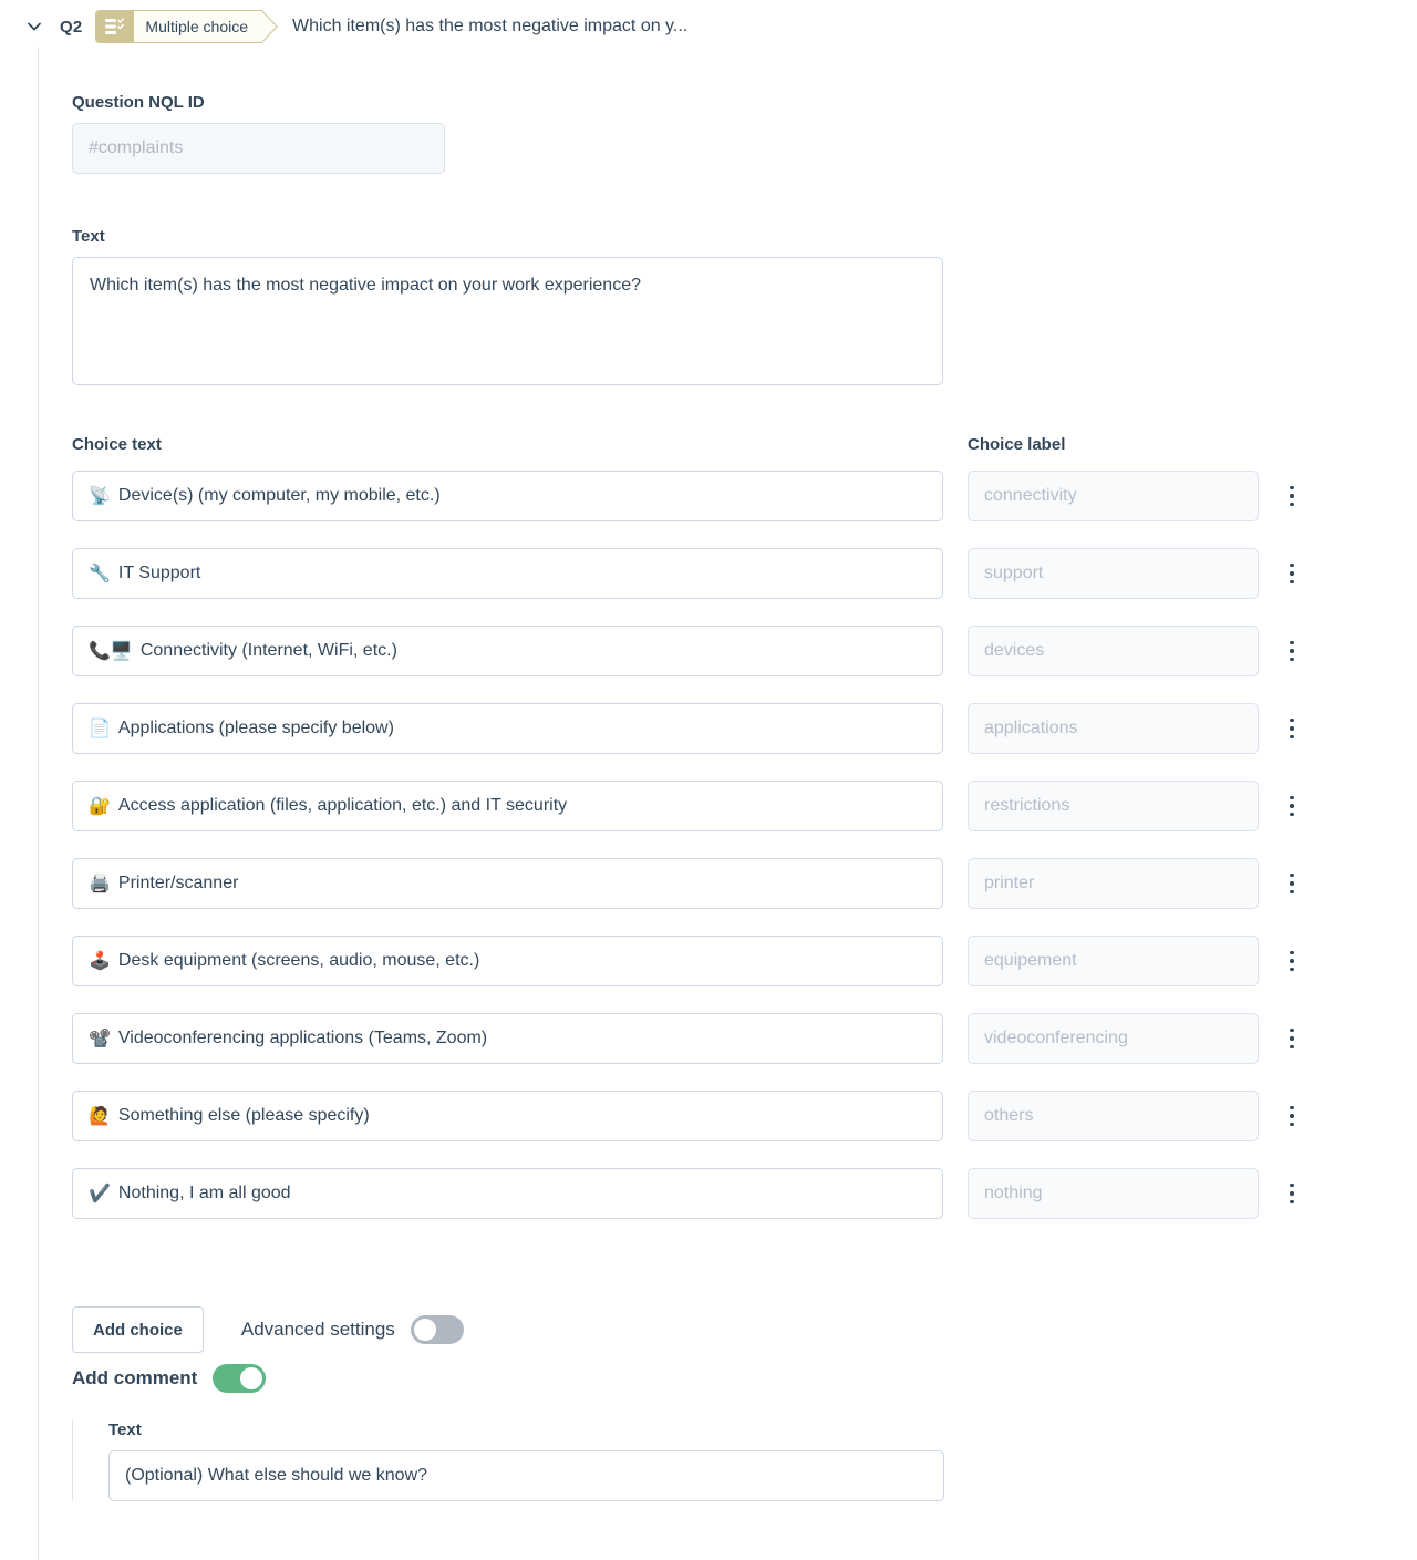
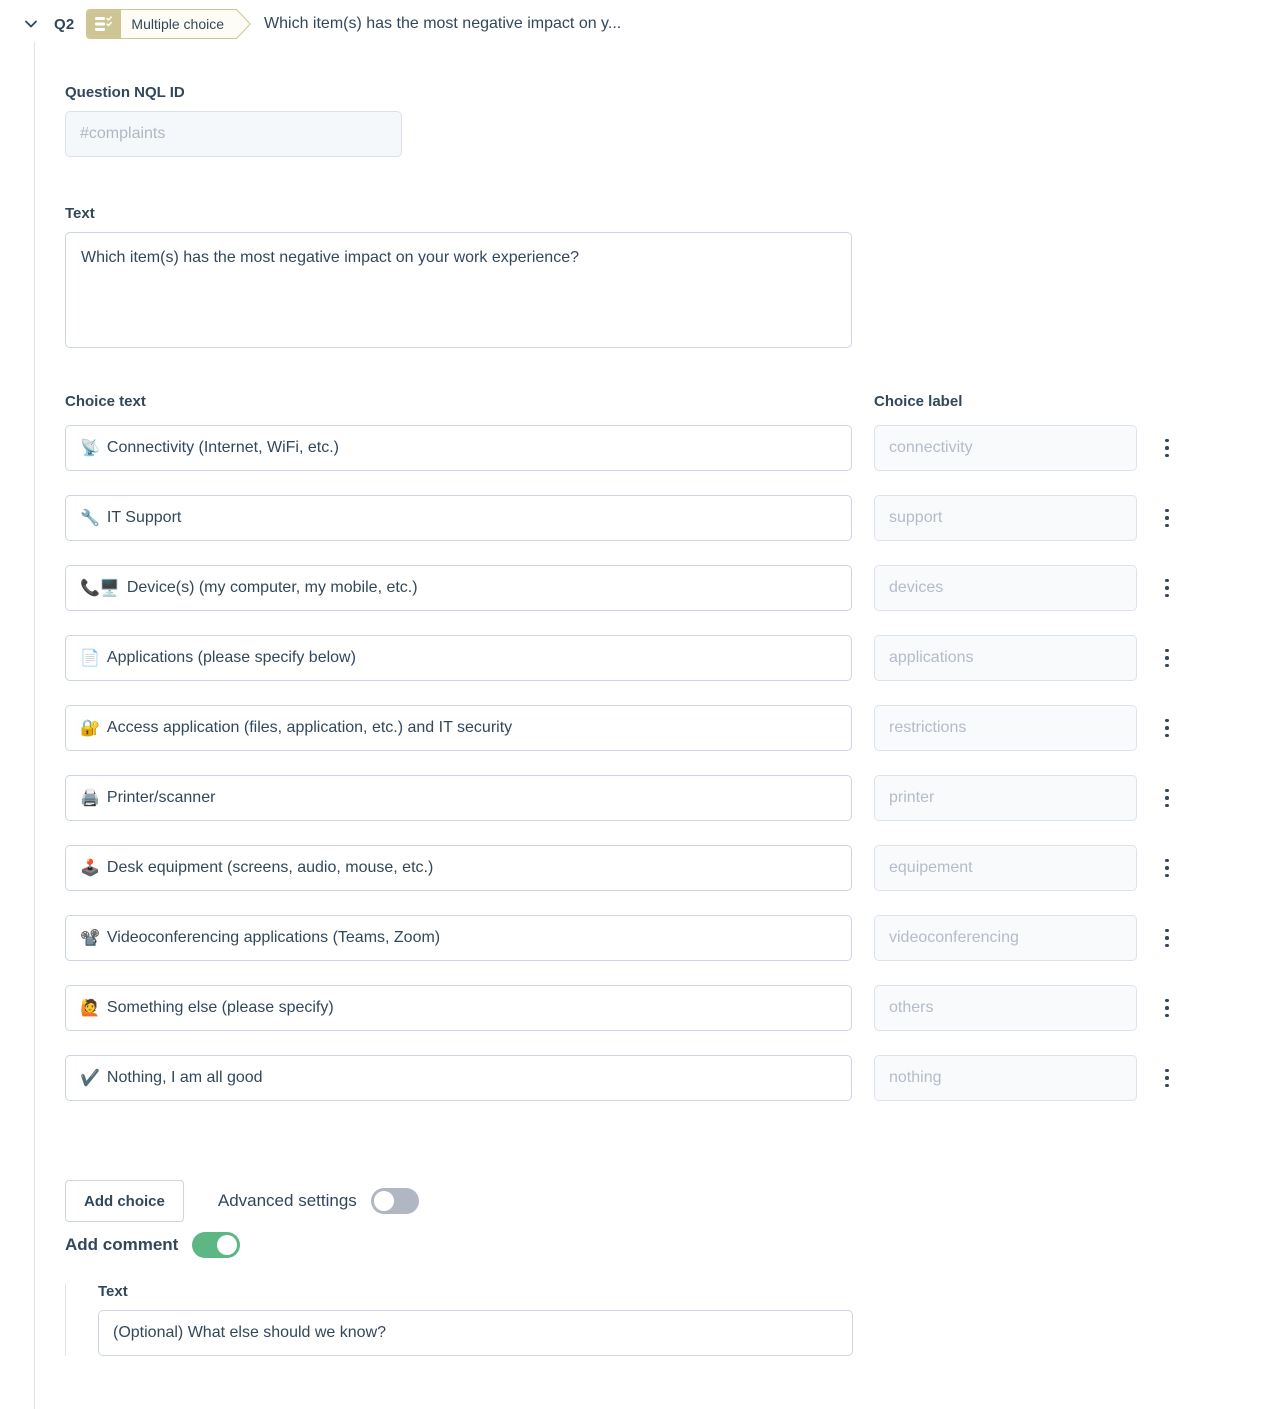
  Q2
  Multiple choice
  Which item(s) has the most negative impact on y...
  Question NQL ID
  #complaints
  Text
  Which item(s) has the most negative impact on your work experience?
  Choice text
  Choice label
  📡
- Device(s) (my computer, my mobile, etc.)
+ Connectivity (Internet, WiFi, etc.)
  connectivity
  🔧
  IT Support
  support
  📞🖥️
- Connectivity (Internet, WiFi, etc.)
+ Device(s) (my computer, my mobile, etc.)
  devices
  📄
  Applications (please specify below)
  applications
  🔐
  Access application (files, application, etc.) and IT security
  restrictions
  🖨️
  Printer/scanner
  printer
  🕹️
  Desk equipment (screens, audio, mouse, etc.)
  equipement
  📽️
  Videoconferencing applications (Teams, Zoom)
  videoconferencing
  🙋
  Something else (please specify)
  others
  ✔️
  Nothing, I am all good
  nothing
  Add choice
  Advanced settings
  Add comment
  Text
  (Optional) What else should we know?
